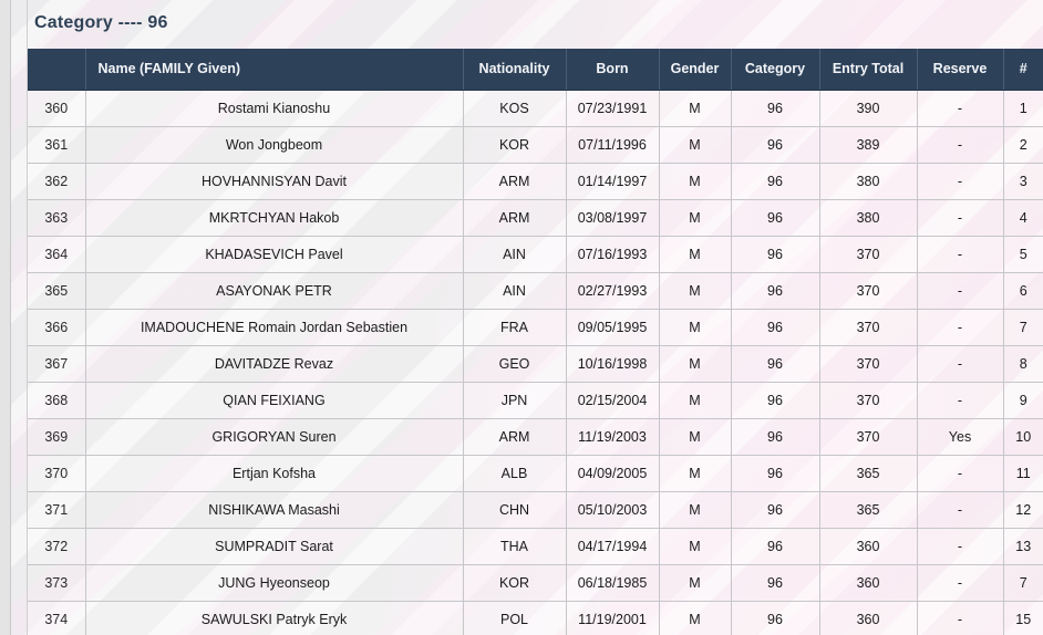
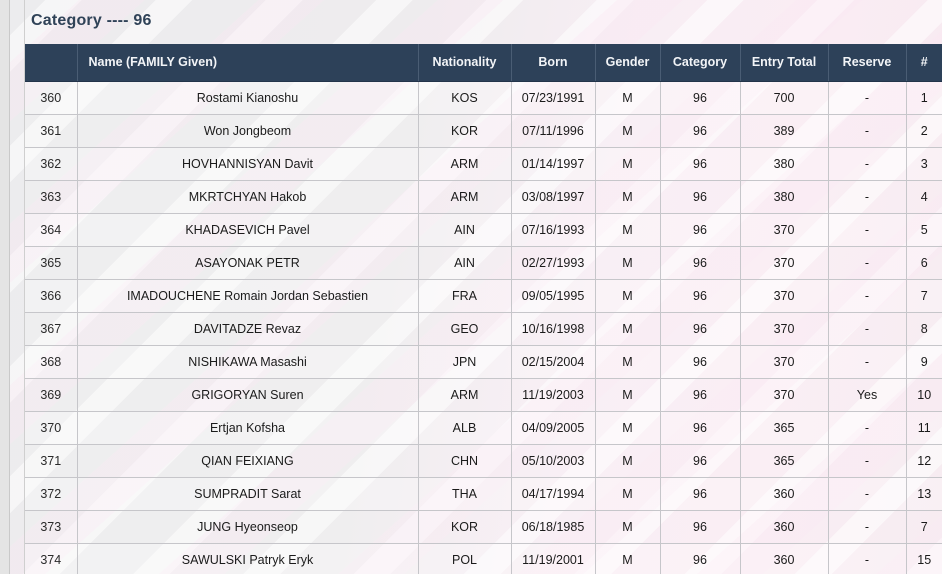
  Category ---- 96
  	Name (FAMILY Given)	Nationality	Born	Gender	Category	Entry Total	Reserve	#
- 360	Rostami Kianoshu	KOS	07/23/1991	M	96	390	-	1
+ 360	Rostami Kianoshu	KOS	07/23/1991	M	96	700	-	1
  361	Won Jongbeom	KOR	07/11/1996	M	96	389	-	2
  362	HOVHANNISYAN Davit	ARM	01/14/1997	M	96	380	-	3
  363	MKRTCHYAN Hakob	ARM	03/08/1997	M	96	380	-	4
  364	KHADASEVICH Pavel	AIN	07/16/1993	M	96	370	-	5
  365	ASAYONAK PETR	AIN	02/27/1993	M	96	370	-	6
  366	IMADOUCHENE Romain Jordan Sebastien	FRA	09/05/1995	M	96	370	-	7
  367	DAVITADZE Revaz	GEO	10/16/1998	M	96	370	-	8
- 368	QIAN FEIXIANG	JPN	02/15/2004	M	96	370	-	9
+ 368	NISHIKAWA Masashi	JPN	02/15/2004	M	96	370	-	9
  369	GRIGORYAN Suren	ARM	11/19/2003	M	96	370	Yes	10
  370	Ertjan Kofsha	ALB	04/09/2005	M	96	365	-	11
- 371	NISHIKAWA Masashi	CHN	05/10/2003	M	96	365	-	12
+ 371	QIAN FEIXIANG	CHN	05/10/2003	M	96	365	-	12
  372	SUMPRADIT Sarat	THA	04/17/1994	M	96	360	-	13
  373	JUNG Hyeonseop	KOR	06/18/1985	M	96	360	-	7
  374	SAWULSKI Patryk Eryk	POL	11/19/2001	M	96	360	-	15
